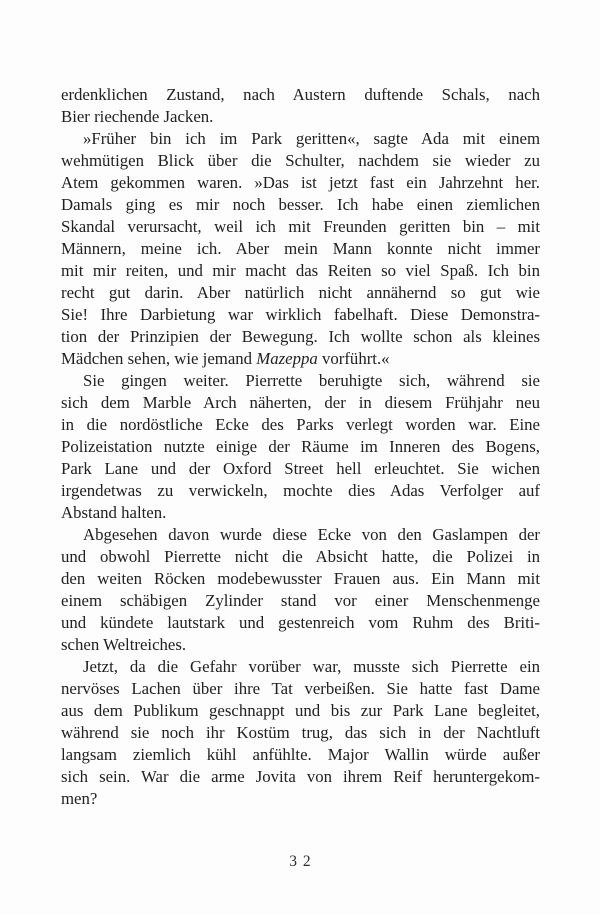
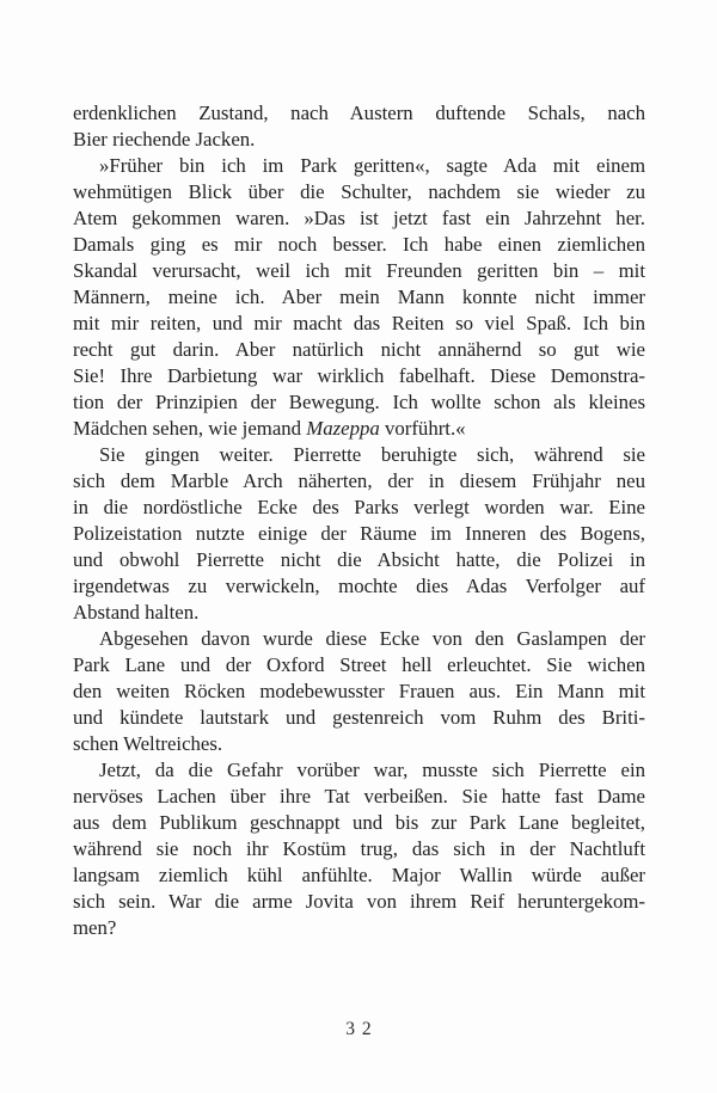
  erdenklichen Zustand, nach Austern duftende Schals, nach
  Bier riechende Jacken.
  »Früher bin ich im Park geritten«, sagte Ada mit einem
  wehmütigen Blick über die Schulter, nachdem sie wieder zu
  Atem gekommen waren. »Das ist jetzt fast ein Jahrzehnt her.
  Damals ging es mir noch besser. Ich habe einen ziemlichen
  Skandal verursacht, weil ich mit Freunden geritten bin – mit
  Männern, meine ich. Aber mein Mann konnte nicht immer
  mit mir reiten, und mir macht das Reiten so viel Spaß. Ich bin
  recht gut darin. Aber natürlich nicht annähernd so gut wie
  Sie! Ihre Darbietung war wirklich fabelhaft. Diese Demonstra-
  tion der Prinzipien der Bewegung. Ich wollte schon als kleines
  Mädchen sehen, wie jemand Mazeppa vorführt.«
  Sie gingen weiter. Pierrette beruhigte sich, während sie
  sich dem Marble Arch näherten, der in diesem Frühjahr neu
  in die nordöstliche Ecke des Parks verlegt worden war. Eine
  Polizeistation nutzte einige der Räume im Inneren des Bogens,
- Park Lane und der Oxford Street hell erleuchtet. Sie wichen
+ und obwohl Pierrette nicht die Absicht hatte, die Polizei in
  irgendetwas zu verwickeln, mochte dies Adas Verfolger auf
  Abstand halten.
  Abgesehen davon wurde diese Ecke von den Gaslampen der
- und obwohl Pierrette nicht die Absicht hatte, die Polizei in
+ Park Lane und der Oxford Street hell erleuchtet. Sie wichen
  den weiten Röcken modebewusster Frauen aus. Ein Mann mit
- einem schäbigen Zylinder stand vor einer Menschenmenge
  und kündete lautstark und gestenreich vom Ruhm des Briti-
  schen Weltreiches.
  Jetzt, da die Gefahr vorüber war, musste sich Pierrette ein
  nervöses Lachen über ihre Tat verbeißen. Sie hatte fast Dame
  aus dem Publikum geschnappt und bis zur Park Lane begleitet,
  während sie noch ihr Kostüm trug, das sich in der Nachtluft
  langsam ziemlich kühl anfühlte. Major Wallin würde außer
  sich sein. War die arme Jovita von ihrem Reif heruntergekom-
  men?
  32
